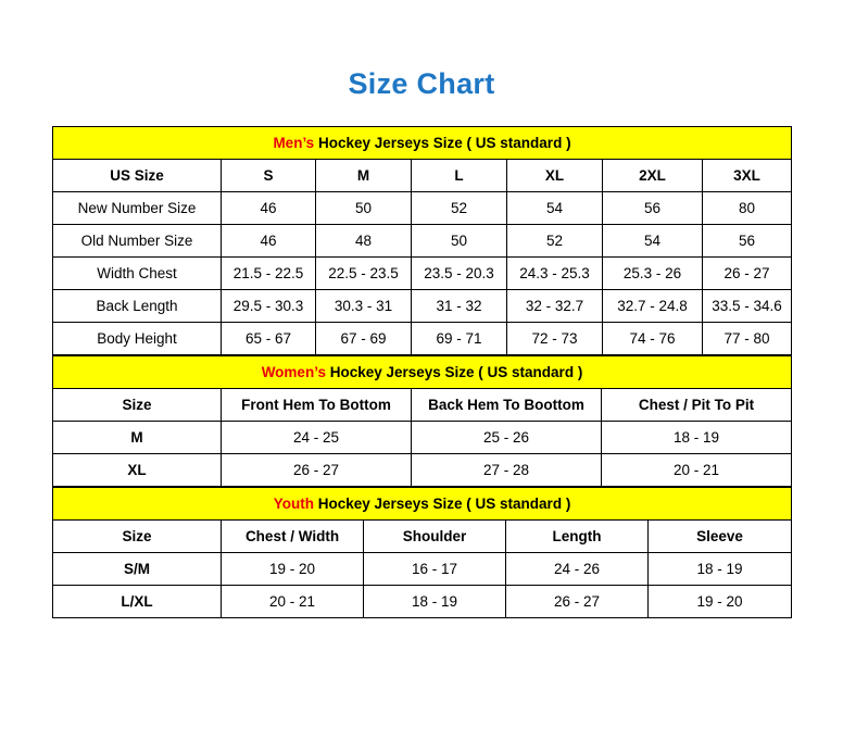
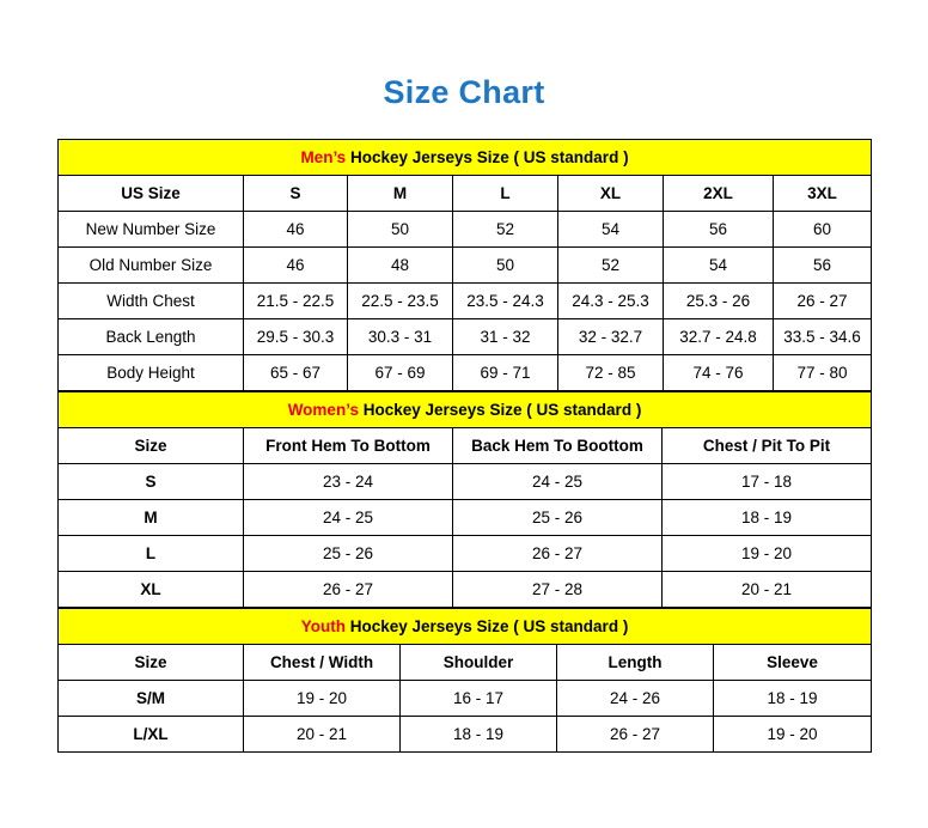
  Size Chart
  Men’s Hockey Jerseys Size ( US standard )
  US Size	S	M	L	XL	2XL	3XL
- New Number Size	46	50	52	54	56	80
+ New Number Size	46	50	52	54	56	60
  Old Number Size	46	48	50	52	54	56
- Width Chest	21.5 - 22.5	22.5 - 23.5	23.5 - 20.3	24.3 - 25.3	25.3 - 26	26 - 27
+ Width Chest	21.5 - 22.5	22.5 - 23.5	23.5 - 24.3	24.3 - 25.3	25.3 - 26	26 - 27
  Back Length	29.5 - 30.3	30.3 - 31	31 - 32	32 - 32.7	32.7 - 24.8	33.5 - 34.6
- Body Height	65 - 67	67 - 69	69 - 71	72 - 73	74 - 76	77 - 80
+ Body Height	65 - 67	67 - 69	69 - 71	72 - 85	74 - 76	77 - 80
  Women’s Hockey Jerseys Size ( US standard )
  Size	Front Hem To Bottom	Back Hem To Boottom	Chest / Pit To Pit
+ S	23 - 24	24 - 25	17 - 18
  M	24 - 25	25 - 26	18 - 19
+ L	25 - 26	26 - 27	19 - 20
  XL	26 - 27	27 - 28	20 - 21
  Youth Hockey Jerseys Size ( US standard )
  Size	Chest / Width	Shoulder	Length	Sleeve
  S/M	19 - 20	16 - 17	24 - 26	18 - 19
  L/XL	20 - 21	18 - 19	26 - 27	19 - 20
